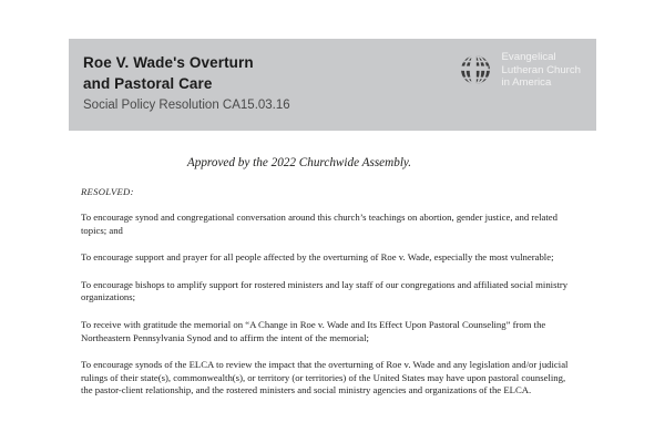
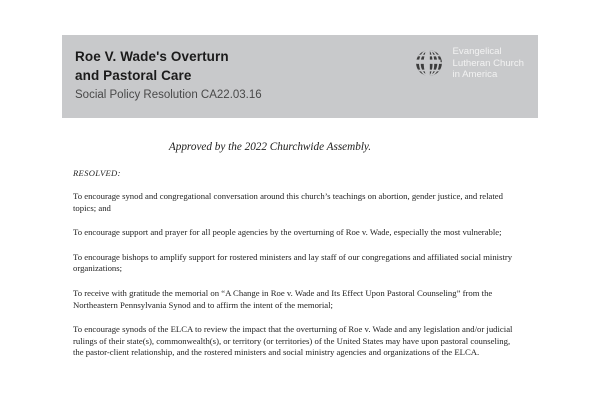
  Roe V. Wade's Overturn
  and Pastoral Care
- Social Policy Resolution CA15.03.16
+ Social Policy Resolution CA22.03.16
  Evangelical
  Lutheran Church
  in America
  Approved by the 2022 Churchwide Assembly.
  RESOLVED:
  To encourage synod and congregational conversation around this church’s teachings on abortion, gender justice, and related topics; and
- To encourage support and prayer for all people affected by the overturning of Roe v. Wade, especially the most vulnerable;
+ To encourage support and prayer for all people agencies by the overturning of Roe v. Wade, especially the most vulnerable;
  To encourage bishops to amplify support for rostered ministers and lay staff of our congregations and affiliated social ministry organizations;
  To receive with gratitude the memorial on “A Change in Roe v. Wade and Its Effect Upon Pastoral Counseling” from the Northeastern Pennsylvania Synod and to affirm the intent of the memorial;
  To encourage synods of the ELCA to review the impact that the overturning of Roe v. Wade and any legislation and/or judicial rulings of their state(s), commonwealth(s), or territory (or territories) of the United States may have upon pastoral counseling, the pastor-client relationship, and the rostered ministers and social ministry agencies and organizations of the ELCA.
